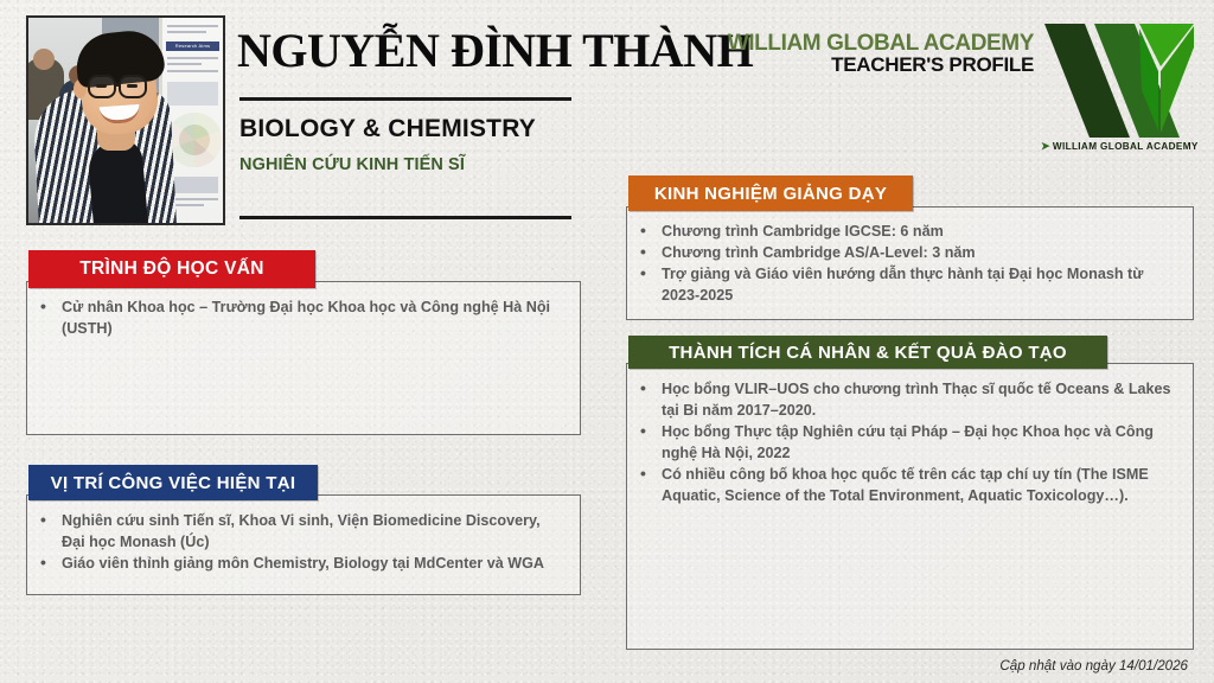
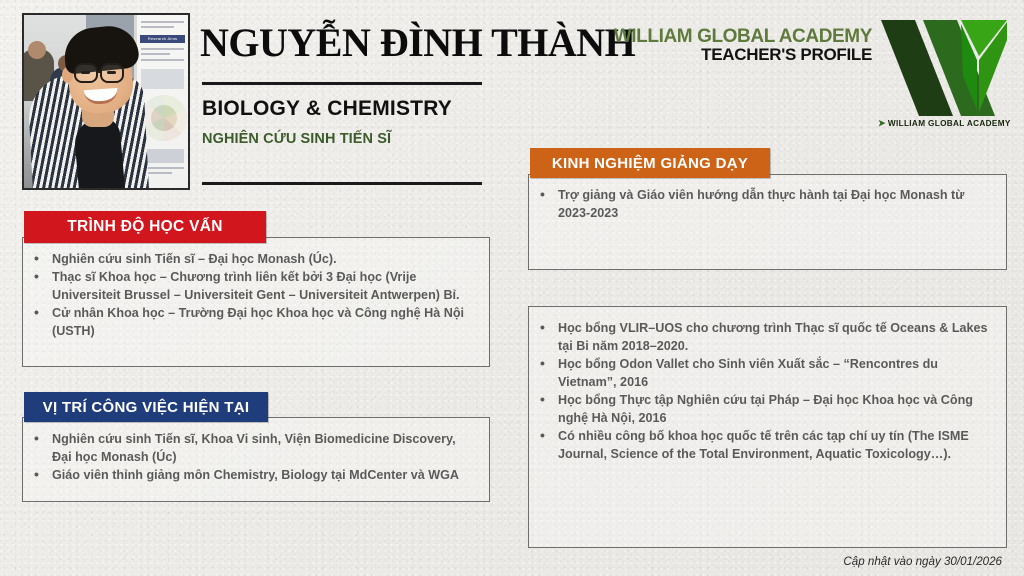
  NGUYỄN ĐÌNH THÀNH
  BIOLOGY & CHEMISTRY
- NGHIÊN CỨU KINH TIẾN SĨ
+ NGHIÊN CỨU SINH TIẾN SĨ
  WILLIAM GLOBAL ACADEMY
  TEACHER'S PROFILE
  ➤ WILLIAM GLOBAL ACADEMY
  TRÌNH ĐỘ HỌC VẤN
+ Nghiên cứu sinh Tiến sĩ – Đại học Monash (Úc).
+ Thạc sĩ Khoa học – Chương trình liên kết bởi 3 Đại học (Vrije Universiteit Brussel – Universiteit Gent – Universiteit Antwerpen) Bỉ.
  Cử nhân Khoa học – Trường Đại học Khoa học và Công nghệ Hà Nội (USTH)
  VỊ TRÍ CÔNG VIỆC HIỆN TẠI
  Nghiên cứu sinh Tiến sĩ, Khoa Vi sinh, Viện Biomedicine Discovery, Đại học Monash (Úc)
  Giáo viên thỉnh giảng môn Chemistry, Biology tại MdCenter và WGA
  KINH NGHIỆM GIẢNG DẠY
- Chương trình Cambridge IGCSE: 6 năm
- Chương trình Cambridge AS/A-Level: 3 năm
- Trợ giảng và Giáo viên hướng dẫn thực hành tại Đại học Monash từ 2023-2025
+ Trợ giảng và Giáo viên hướng dẫn thực hành tại Đại học Monash từ 2023-2023
- THÀNH TÍCH CÁ NHÂN & KẾT QUẢ ĐÀO TẠO
- Học bổng VLIR–UOS cho chương trình Thạc sĩ quốc tế Oceans & Lakes tại Bi năm 2017–2020.
+ Học bổng VLIR–UOS cho chương trình Thạc sĩ quốc tế Oceans & Lakes tại Bi năm 2018–2020.
+ Học bổng Odon Vallet cho Sinh viên Xuất sắc – “Rencontres du Vietnam”, 2016
- Học bổng Thực tập Nghiên cứu tại Pháp – Đại học Khoa học và Công nghệ Hà Nội, 2022
+ Học bổng Thực tập Nghiên cứu tại Pháp – Đại học Khoa học và Công nghệ Hà Nội, 2016
- Có nhiều công bố khoa học quốc tế trên các tạp chí uy tín (The ISME Aquatic, Science of the Total Environment, Aquatic Toxicology…).
+ Có nhiều công bố khoa học quốc tế trên các tạp chí uy tín (The ISME Journal, Science of the Total Environment, Aquatic Toxicology…).
- Cập nhật vào ngày 14/01/2026
+ Cập nhật vào ngày 30/01/2026
